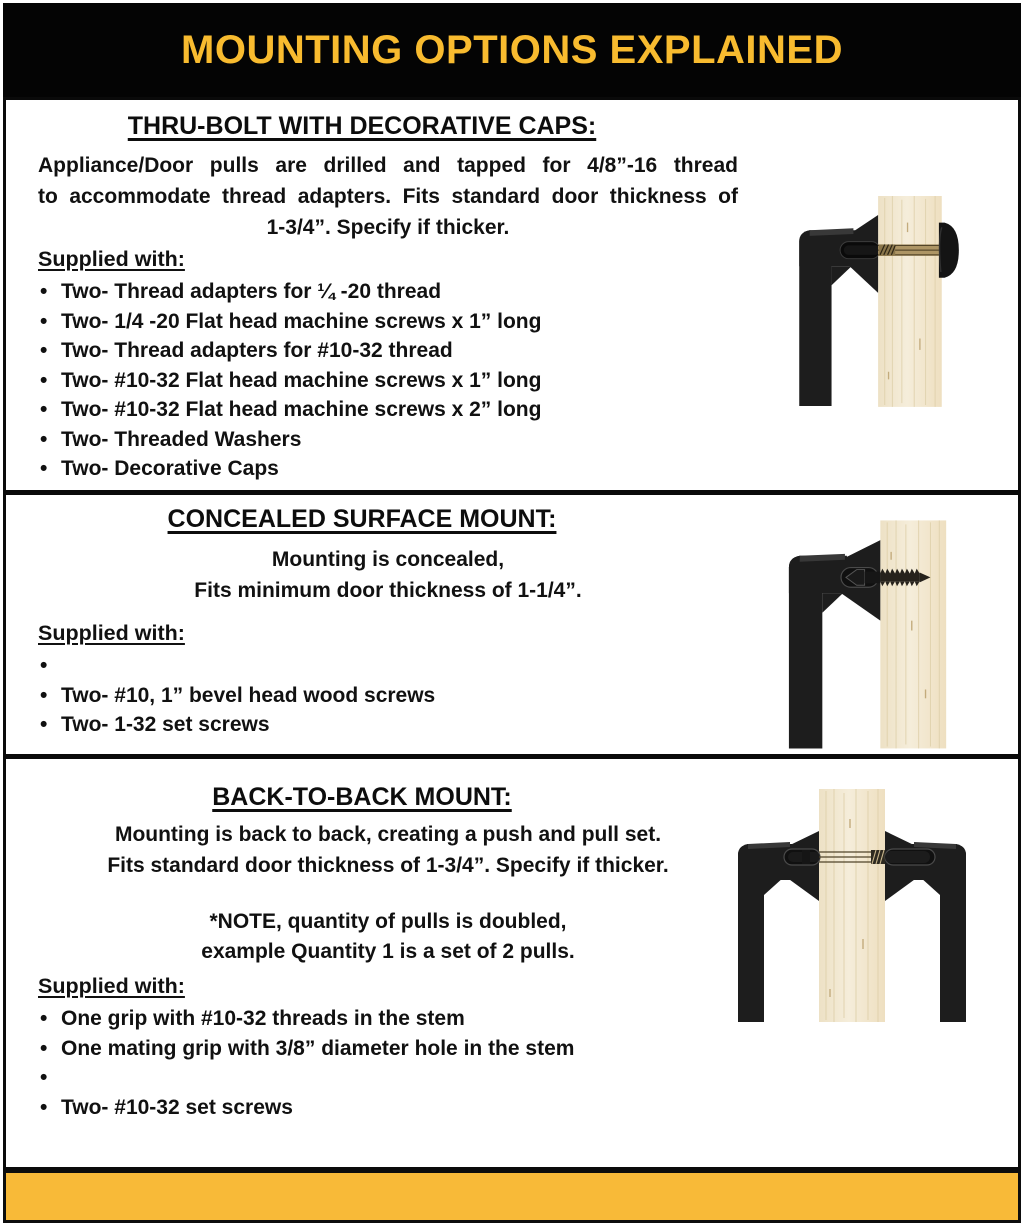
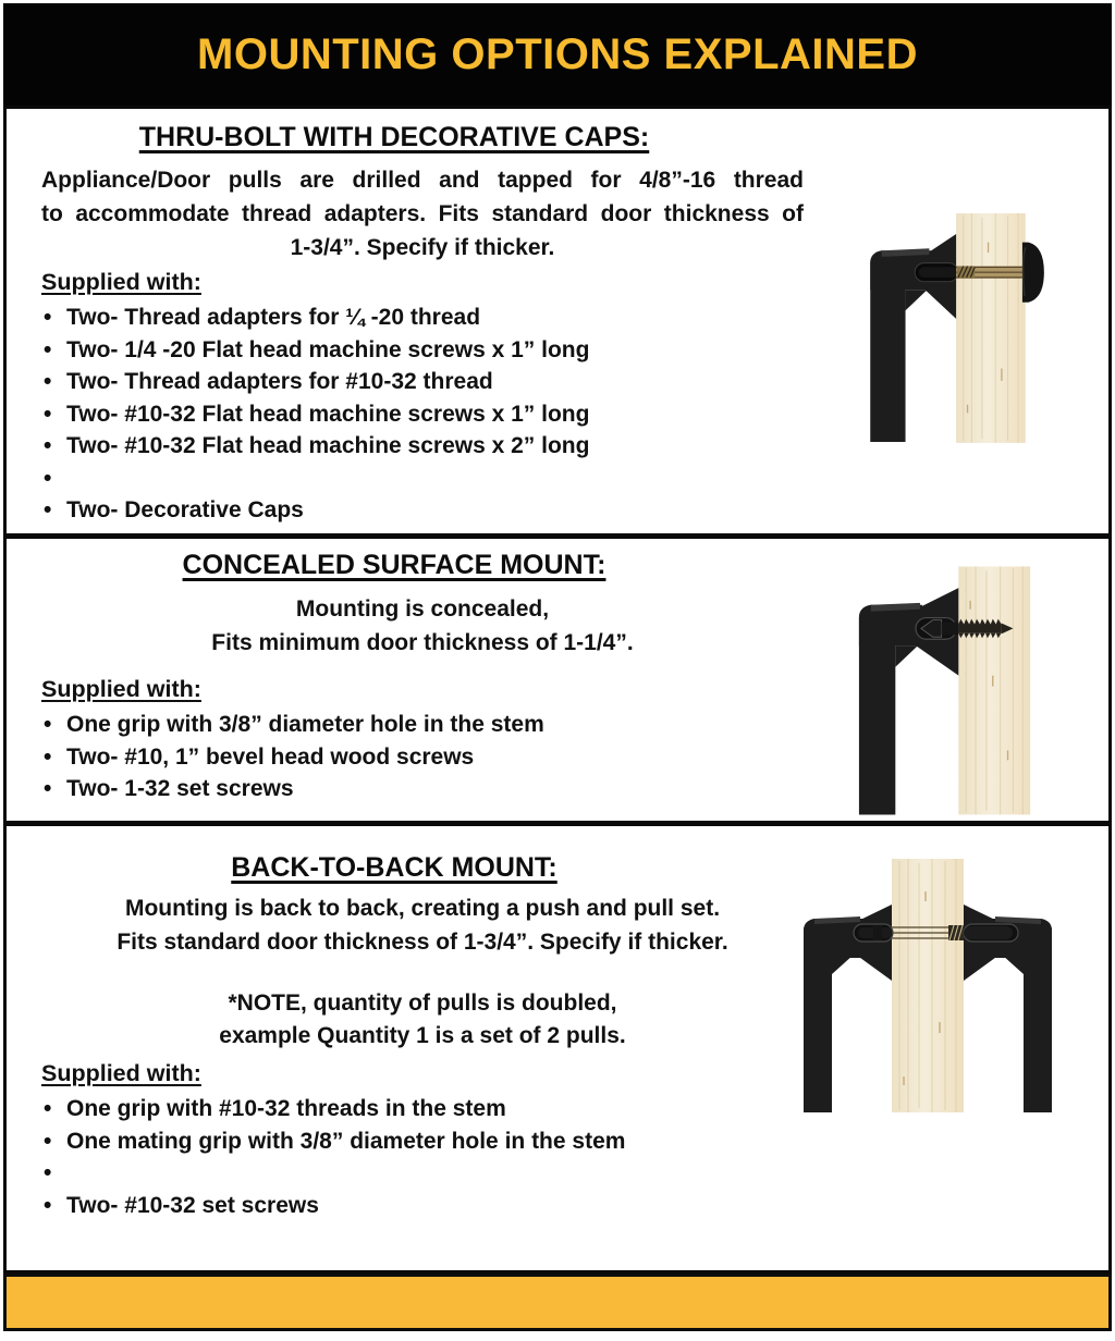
  MOUNTING OPTIONS EXPLAINED
  THRU-BOLT WITH DECORATIVE CAPS:
  Appliance/Door pulls are drilled and tapped for 4/8”-16 thread
  to accommodate thread adapters. Fits standard door thickness of
  1-3/4”. Specify if thicker.
  Supplied with:
  •
  Two- Thread adapters for ¼ -20 thread
  •
  Two- 1/4 -20 Flat head machine screws x 1” long
  •
  Two- Thread adapters for #10-32 thread
  •
  Two- #10-32 Flat head machine screws x 1” long
  •
  Two- #10-32 Flat head machine screws x 2” long
  •
- Two- Threaded Washers
  •
  Two- Decorative Caps
  CONCEALED SURFACE MOUNT:
  Mounting is concealed,
  Fits minimum door thickness of 1-1/4”.
  Supplied with:
  •
+ One grip with 3/8” diameter hole in the stem
  •
  Two- #10, 1” bevel head wood screws
  •
  Two- 1-32 set screws
  BACK-TO-BACK MOUNT:
  Mounting is back to back, creating a push and pull set.
  Fits standard door thickness of 1-3/4”. Specify if thicker.
  *NOTE, quantity of pulls is doubled,
  example Quantity 1 is a set of 2 pulls.
  Supplied with:
  •
  One grip with #10-32 threads in the stem
  •
  One mating grip with 3/8” diameter hole in the stem
  •
  •
  Two- #10-32 set screws
